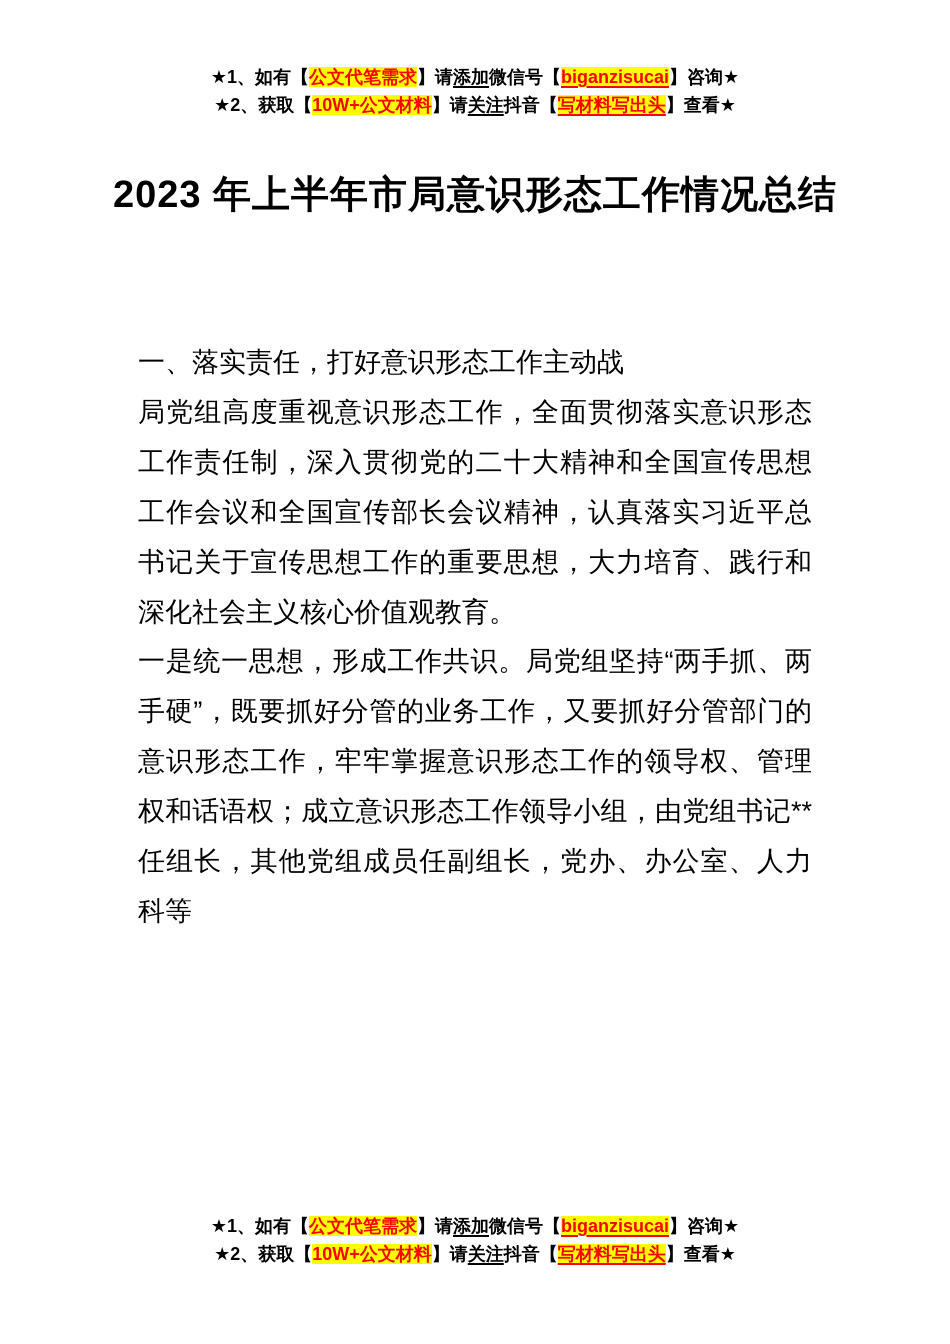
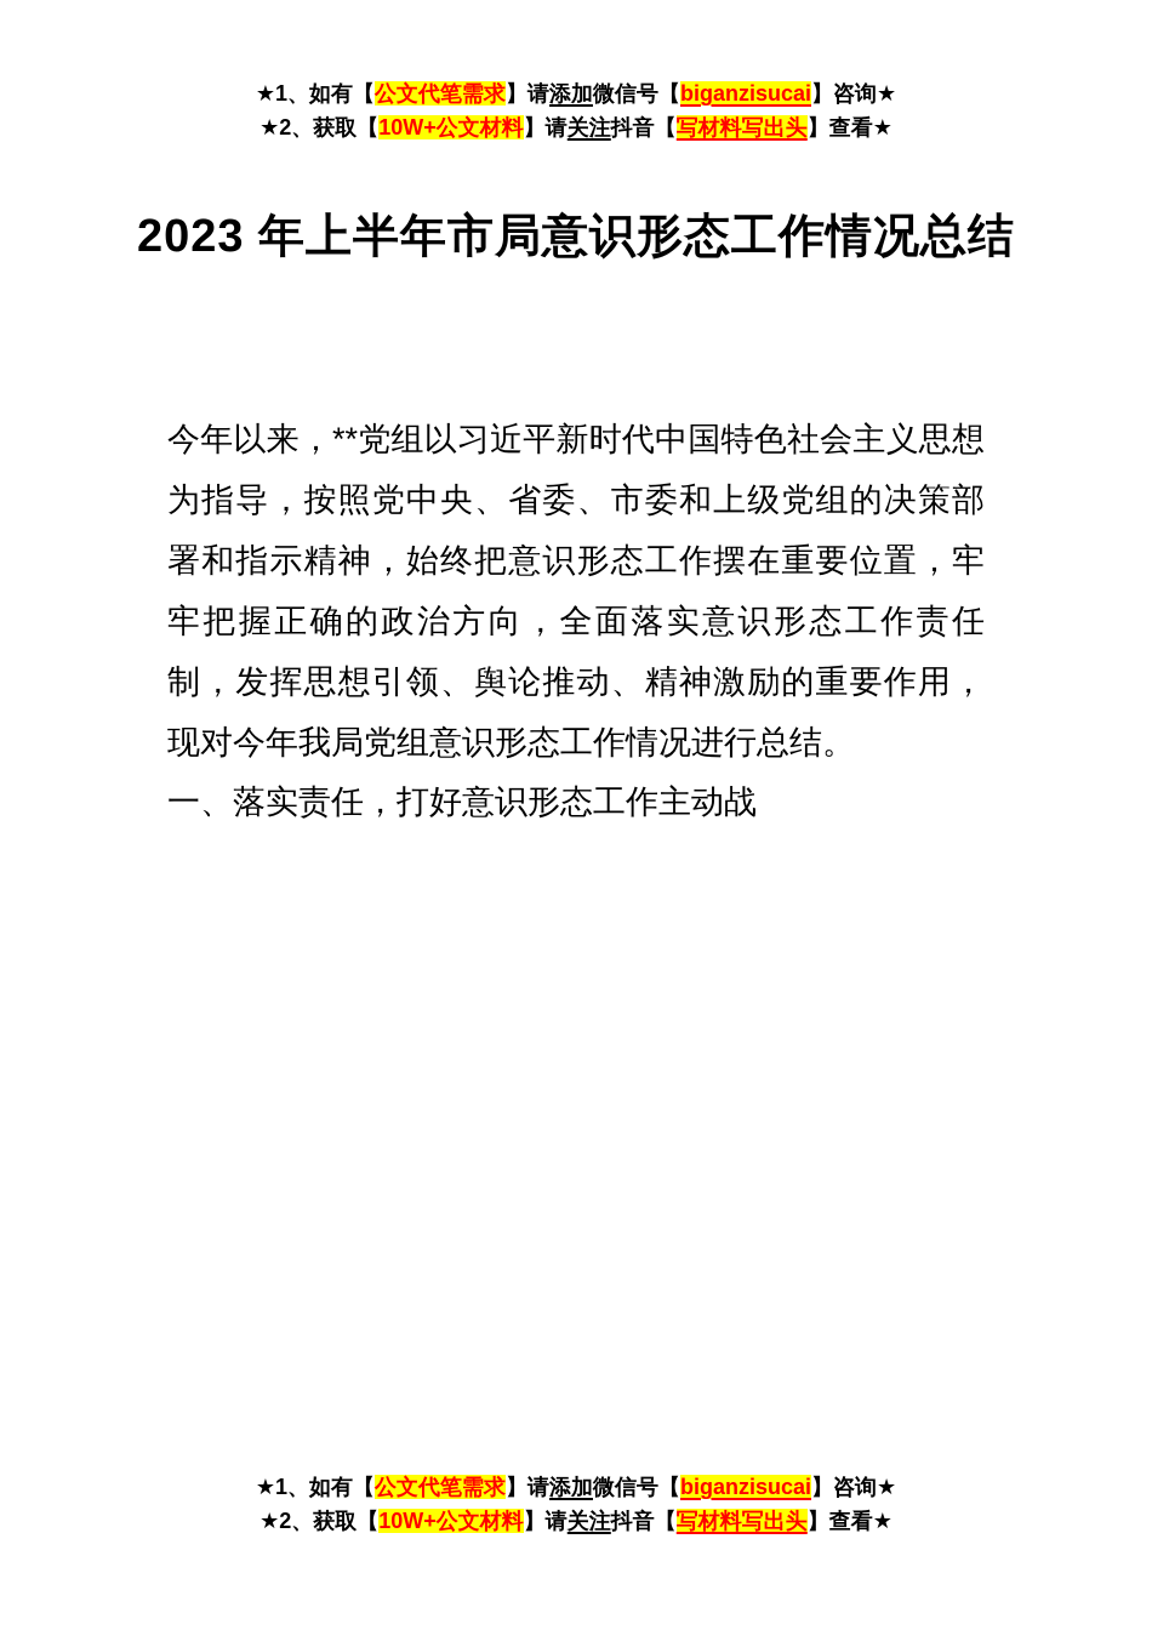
  ★1、如有【公文代笔需求】请添加微信号【biganzisucai】咨询★
  ★2、获取【10W+公文材料】请关注抖音【写材料写出头】查看★
  2023 年上半年市局意识形态工作情况总结
+ 今年以来，**党组以习近平新时代中国特色社会主义思想为指导，按照党中央、省委、市委和上级党组的决策部署和指示精神，始终把意识形态工作摆在重要位置，牢牢把握正确的政治方向，全面落实意识形态工作责任制，发挥思想引领、舆论推动、精神激励的重要作用，现对今年我局党组意识形态工作情况进行总结。
  一、落实责任，打好意识形态工作主动战
- 局党组高度重视意识形态工作，全面贯彻落实意识形态工作责任制，深入贯彻党的二十大精神和全国宣传思想工作会议和全国宣传部长会议精神，认真落实习近平总书记关于宣传思想工作的重要思想，大力培育、践行和深化社会主义核心价值观教育。
- 一是统一思想，形成工作共识。局党组坚持“两手抓、两手硬”，既要抓好分管的业务工作，又要抓好分管部门的意识形态工作，牢牢掌握意识形态工作的领导权、管理权和话语权；成立意识形态工作领导小组，由党组书记**任组长，其他党组成员任副组长，党办、办公室、人力科等
  ★1、如有【公文代笔需求】请添加微信号【biganzisucai】咨询★
  ★2、获取【10W+公文材料】请关注抖音【写材料写出头】查看★
